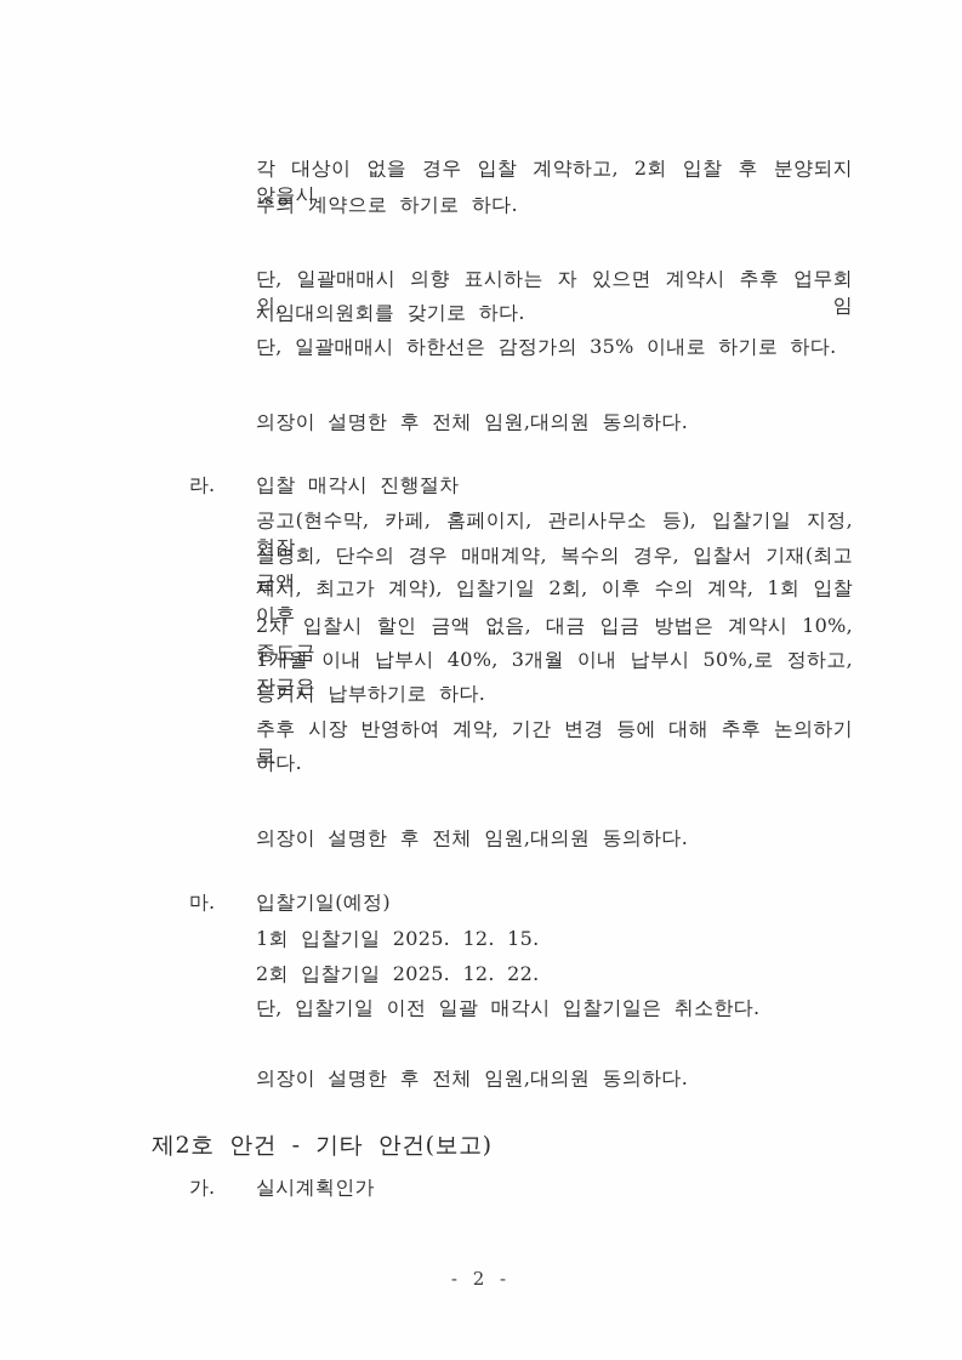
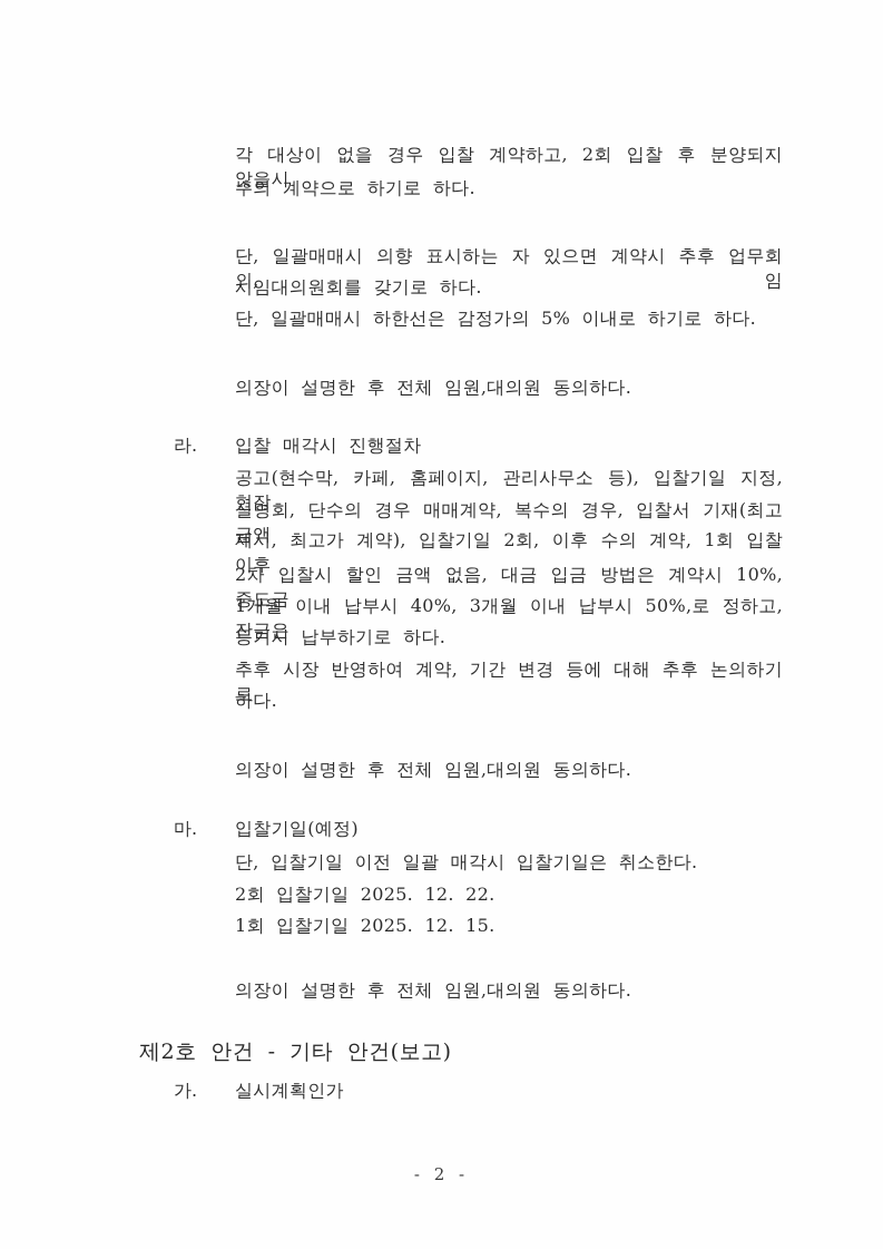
  각 대상이 없을 경우 입찰 계약하고, 2회 입찰 후 분양되지 않을시
  수의 계약으로 하기로 하다.
  단, 일괄매매시 의향 표시하는 자 있으면 계약시 추후 업무회의, 임
  시임대의원회를 갖기로 하다.
- 단, 일괄매매시 하한선은 감정가의 35% 이내로 하기로 하다.
+ 단, 일괄매매시 하한선은 감정가의 5% 이내로 하기로 하다.
  의장이 설명한 후 전체 임원,대의원 동의하다.
  라.
  입찰 매각시 진행절차
  공고(현수막, 카페, 홈페이지, 관리사무소 등), 입찰기일 지정, 현장
  설명회, 단수의 경우 매매계약, 복수의 경우, 입찰서 기재(최고 금액
  제시, 최고가 계약), 입찰기일 2회, 이후 수의 계약, 1회 입찰 이후
  2차 입찰시 할인 금액 없음, 대금 입금 방법은 계약시 10%, 중도금
  1개월 이내 납부시 40%, 3개월 이내 납부시 50%,로 정하고, 잔금은
  등기시 납부하기로 하다.
  추후 시장 반영하여 계약, 기간 변경 등에 대해 추후 논의하기로
  하다.
  의장이 설명한 후 전체 임원,대의원 동의하다.
  마.
  입찰기일(예정)
- 1회 입찰기일 2025. 12. 15.
+ 단, 입찰기일 이전 일괄 매각시 입찰기일은 취소한다.
  2회 입찰기일 2025. 12. 22.
- 단, 입찰기일 이전 일괄 매각시 입찰기일은 취소한다.
+ 1회 입찰기일 2025. 12. 15.
  의장이 설명한 후 전체 임원,대의원 동의하다.
  제2호 안건 - 기타 안건(보고)
  가.
  실시계획인가
  - 2 -
